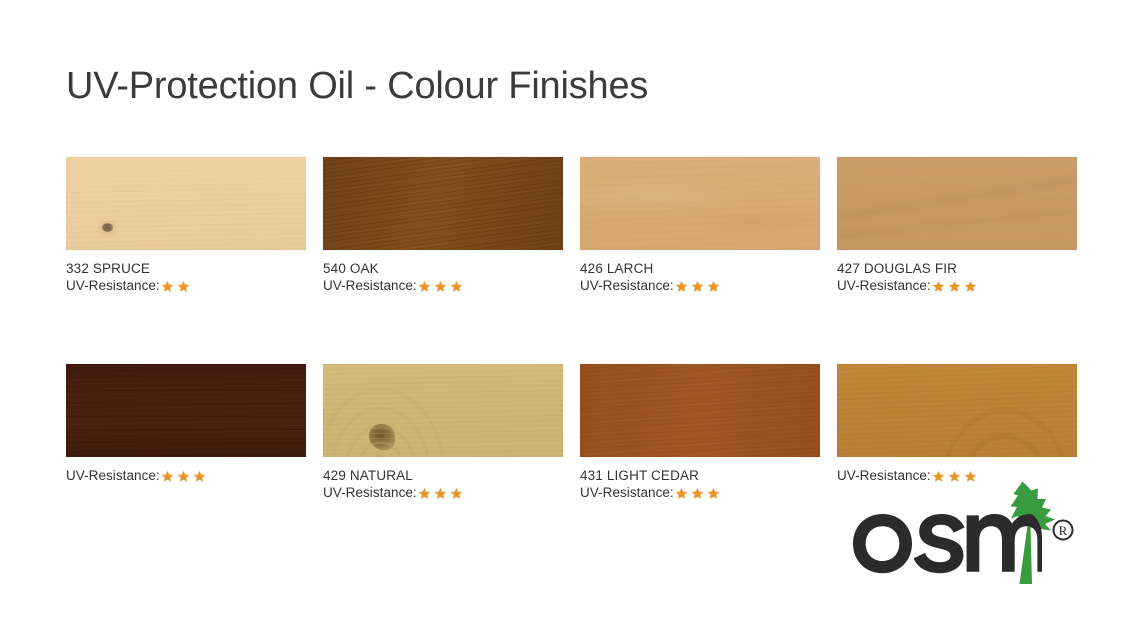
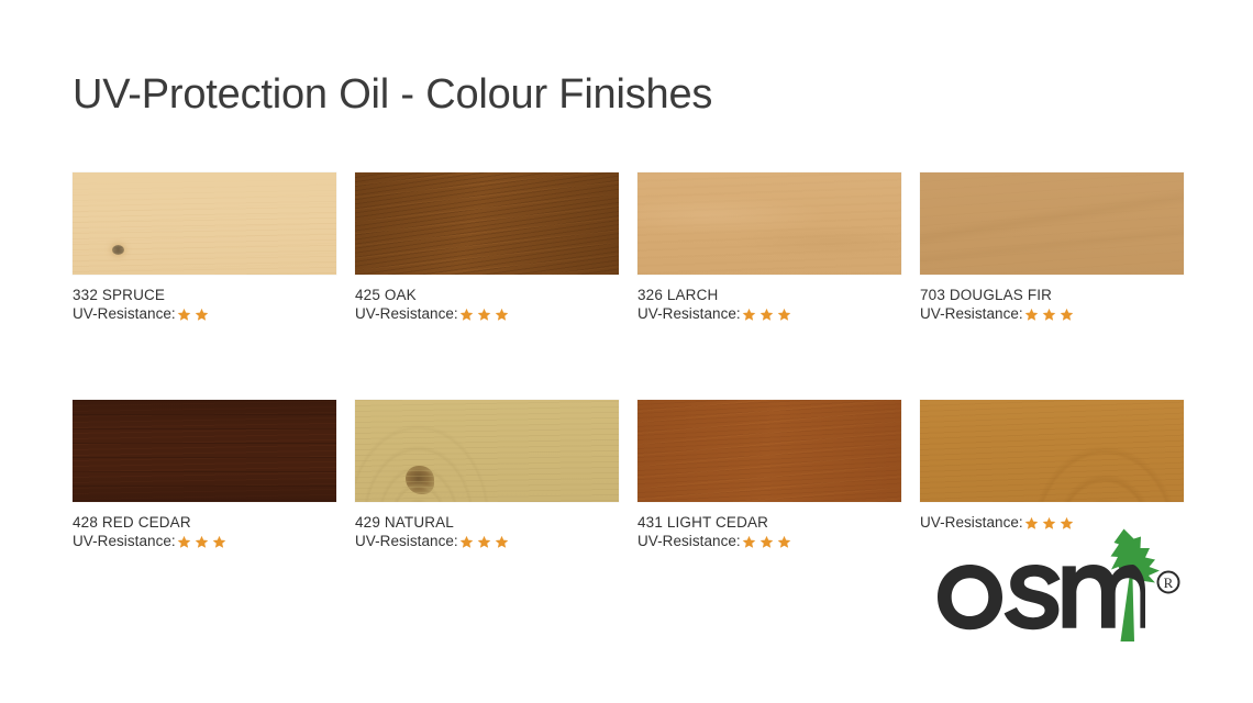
  UV-Protection Oil - Colour Finishes
  332 SPRUCE
  UV-Resistance:
- 540 OAK
+ 425 OAK
  UV-Resistance:
- 426 LARCH
+ 326 LARCH
  UV-Resistance:
- 427 DOUGLAS FIR
+ 703 DOUGLAS FIR
  UV-Resistance:
+ 428 RED CEDAR
  UV-Resistance:
  429 NATURAL
  UV-Resistance:
  431 LIGHT CEDAR
  UV-Resistance:
  UV-Resistance:
  R
